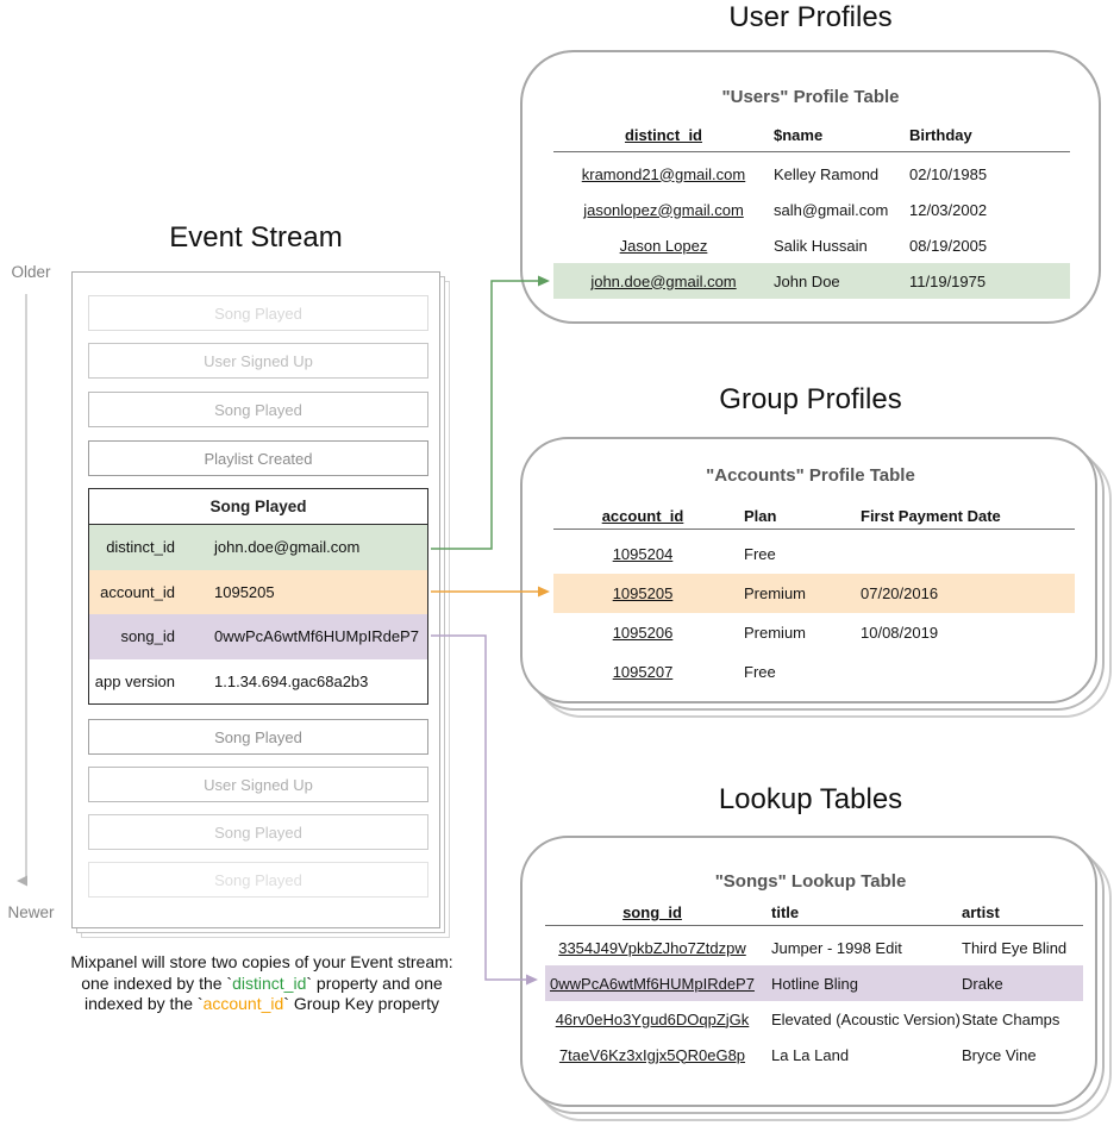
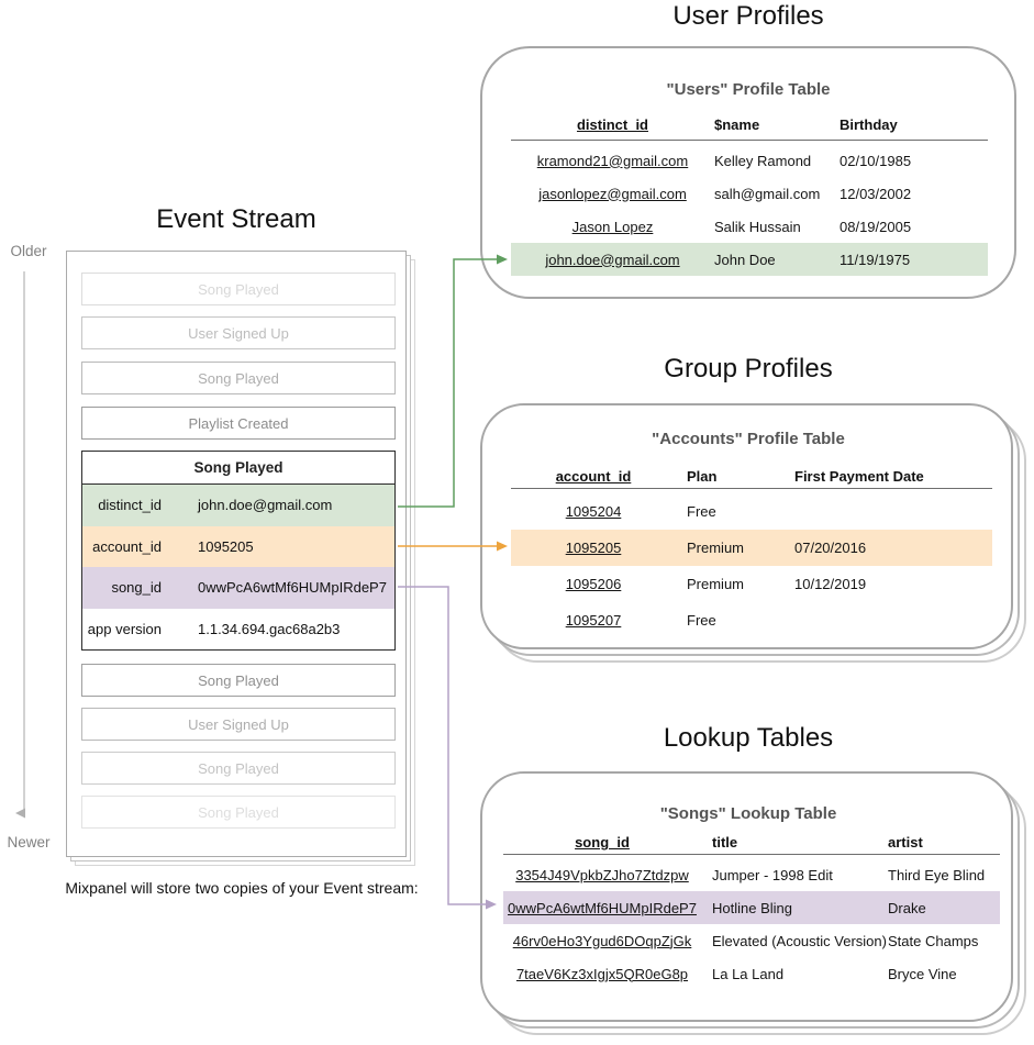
  Event Stream
  Older
  Newer
  Song Played
  User Signed Up
  Song Played
  Playlist Created
  Song Played
  distinct_id
  john.doe@gmail.com
  account_id
  1095205
  song_id
  0wwPcA6wtMf6HUMpIRdeP7
  app version
  1.1.34.694.gac68a2b3
  Song Played
  User Signed Up
  Song Played
  Song Played
  Mixpanel will store two copies of your Event stream:
- one indexed by the `distinct_id` property and one
- indexed by the `account_id` Group Key property
  User Profiles
  "Users" Profile Table
  distinct_id
  $name
  Birthday
  kramond21@gmail.com
  Kelley Ramond
  02/10/1985
  jasonlopez@gmail.com
  salh@gmail.com
  12/03/2002
  Jason Lopez
  Salik Hussain
  08/19/2005
  john.doe@gmail.com
  John Doe
  11/19/1975
  Group Profiles
  "Accounts" Profile Table
  account_id
  Plan
  First Payment Date
  1095204
  Free
  1095205
  Premium
  07/20/2016
  1095206
  Premium
- 10/08/2019
+ 10/12/2019
  1095207
  Free
  Lookup Tables
  "Songs" Lookup Table
  song_id
  title
  artist
  3354J49VpkbZJho7Ztdzpw
  Jumper - 1998 Edit
  Third Eye Blind
  0wwPcA6wtMf6HUMpIRdeP7
  Hotline Bling
  Drake
  46rv0eHo3Ygud6DOqpZjGk
  Elevated (Acoustic Version)
  State Champs
  7taeV6Kz3xIgjx5QR0eG8p
  La La Land
  Bryce Vine
